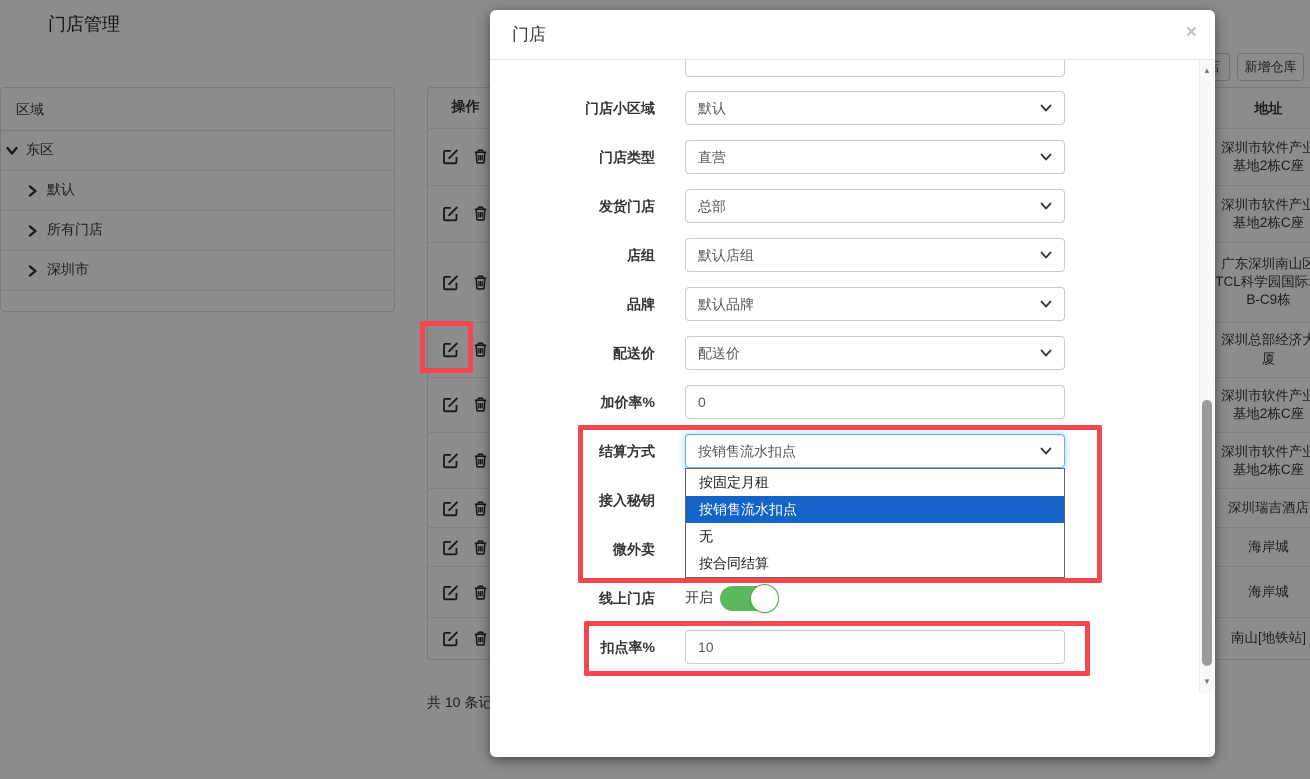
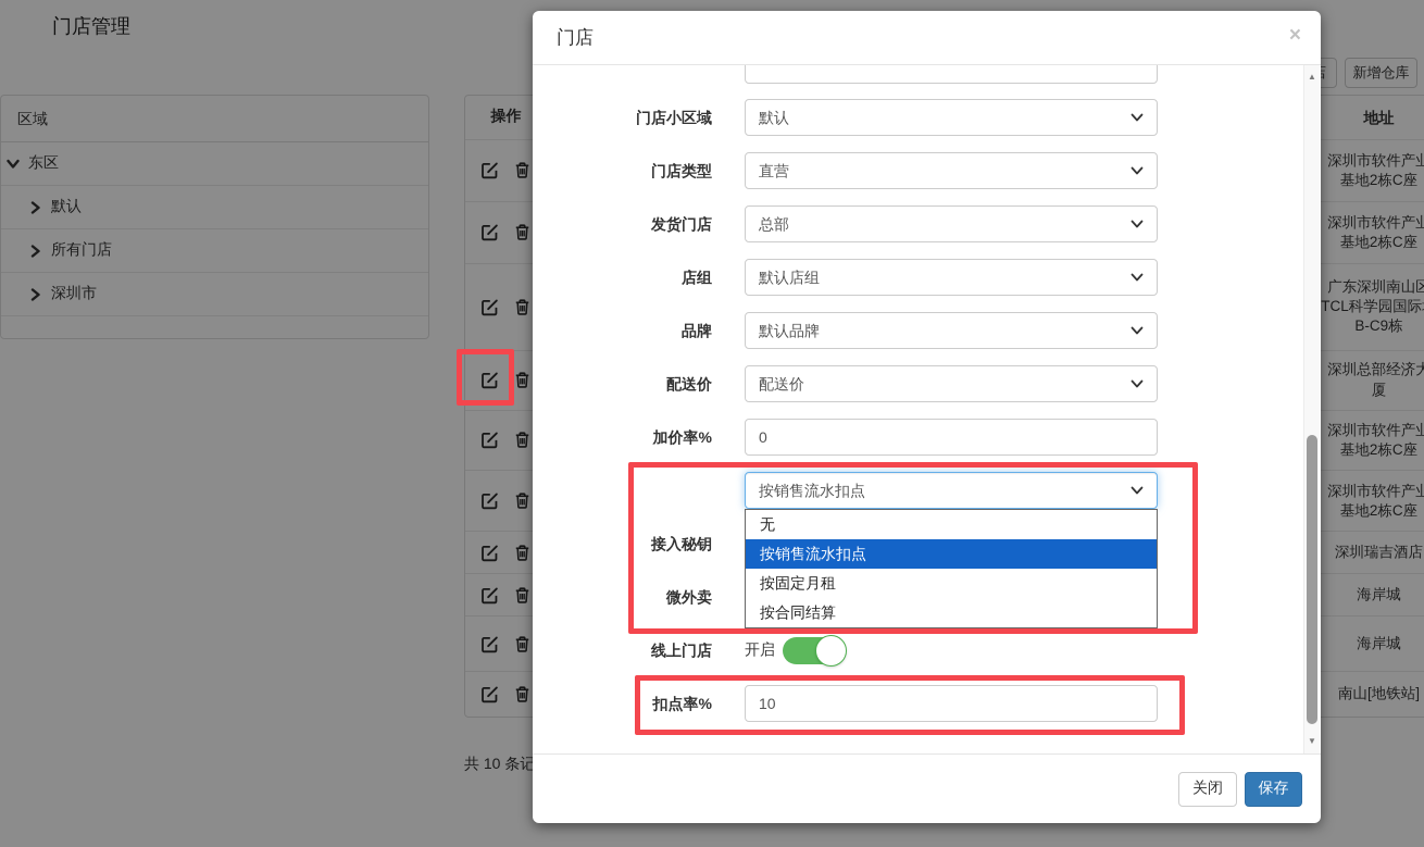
  门店管理
  新增仓库
  区域
  东区
  默认
  所有门店
  深圳市
  操作
  地址
  深圳市软件产业基地2栋C座
  深圳市软件产业基地2栋C座
  广东深圳南山区TCL科学园国际B-C9栋
  深圳总部经济大厦
  深圳市软件产业基地2栋C座
  深圳市软件产业基地2栋C座
  深圳瑞吉酒店
  海岸城
  海岸城
  南山[地铁站]
  共 10 条记
  门店
  ×
  门店小区域
  默认
  门店类型
  直营
  发货门店
  总部
  店组
  默认店组
  品牌
  默认品牌
  配送价
  配送价
  加价率%
  0
- 结算方式
  按销售流水扣点
  接入秘钥
  微外卖
- 按固定月租
+ 无
  按销售流水扣点
- 无
+ 按固定月租
  按合同结算
  线上门店
  开启
  扣点率%
  10
  ▲
  ▼
+ 关闭
+ 保存
